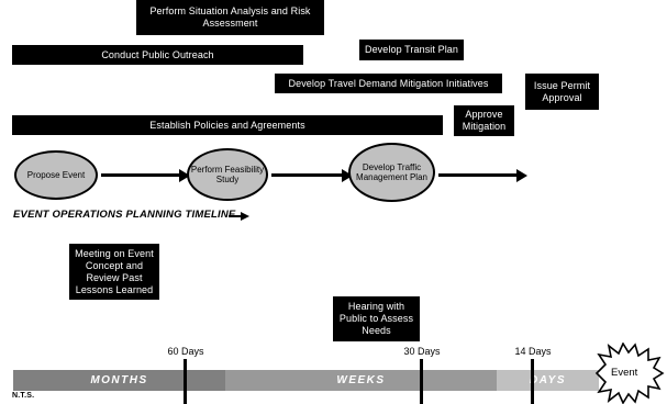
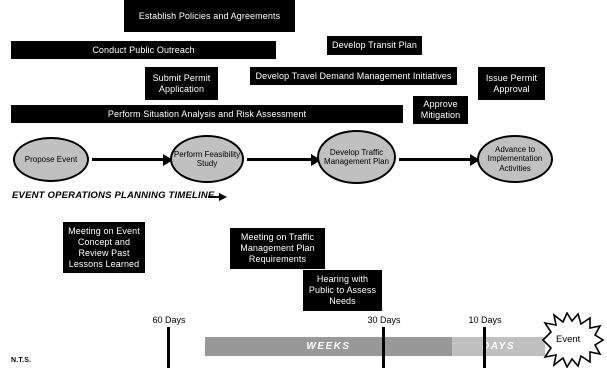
- Perform Situation Analysis and Risk Assessment
+ Establish Policies and Agreements
  Conduct Public Outreach
  Develop Transit Plan
+ Submit Permit Application
- Develop Travel Demand Mitigation Initiatives
+ Develop Travel Demand Management Initiatives
  Issue Permit Approval
- Establish Policies and Agreements
+ Perform Situation Analysis and Risk Assessment
  Approve Mitigation
  Propose Event
  Perform Feasibility Study
  Develop Traffic Management Plan
+ Advance to Implementation Activities
  EVENT OPERATIONS PLANNING TIMELIN
  Meeting on Event Concept and Review Past Lessons Learned
+ Meeting on Traffic Management Plan Requirements
  Hearing with Public to Assess Needs
- MONTHS
  WEEKS
  DAYS
  60 Days
  30 Days
- 14 Days
+ 10 Days
  Event
